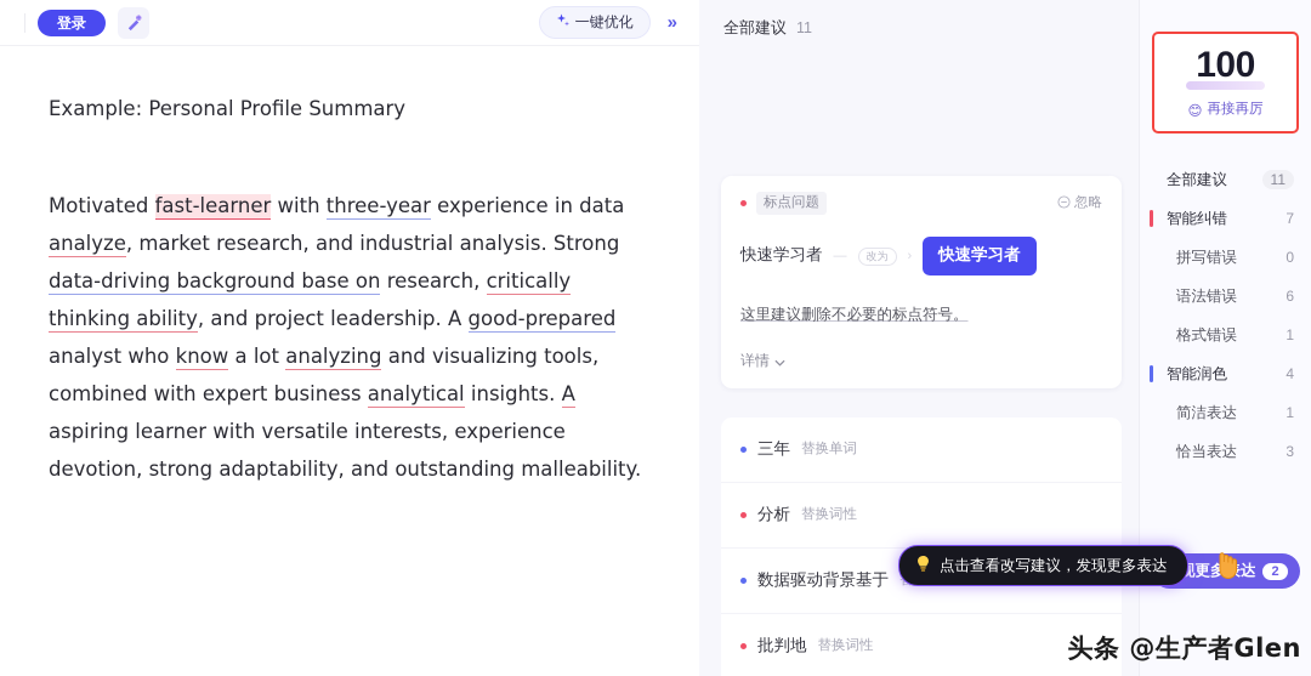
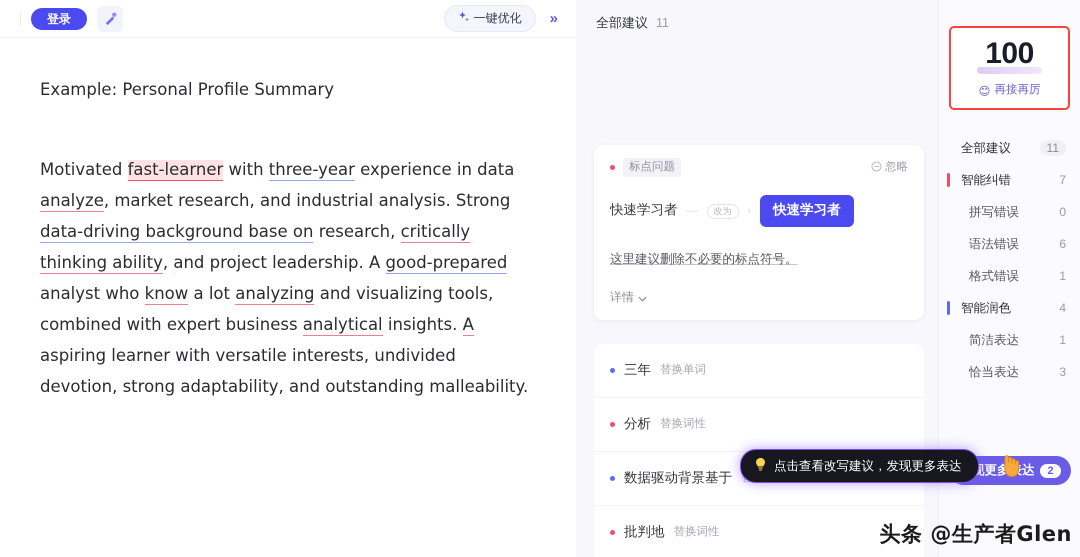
  登录
  一键优化
  »
  Example: Personal Profile Summary
- Motivated fast-learner with three-year experience in data analyze, market research, and industrial analysis. Strong data-driving background base on research, critically thinking ability, and project leadership. A good-prepared analyst who know a lot analyzing and visualizing tools, combined with expert business analytical insights. A aspiring learner with versatile interests, experience devotion, strong adaptability, and outstanding malleability.
+ Motivated fast-learner with three-year experience in data analyze, market research, and industrial analysis. Strong data-driving background base on research, critically thinking ability, and project leadership. A good-prepared analyst who know a lot analyzing and visualizing tools, combined with expert business analytical insights. A aspiring learner with versatile interests, undivided devotion, strong adaptability, and outstanding malleability.
  全部建议
  11
  标点问题
  忽略
  快速学习者
  改为
  ›
  快速学习者
  这里建议删除不必要的标点符号。
  详情
  三年
  替换单词
  分析
  替换词性
  数据驱动背景基于
  批判地
  替换词性
  100
  😊
  再接再厉
  全部建议
  11
  智能纠错
  7
  拼写错误
  0
  语法错误
  6
  格式错误
  1
  智能润色
  4
  简洁表达
  1
  恰当表达
  3
  2
  点击查看改写建议，发现更多表达
  头条 @生产者Glen
